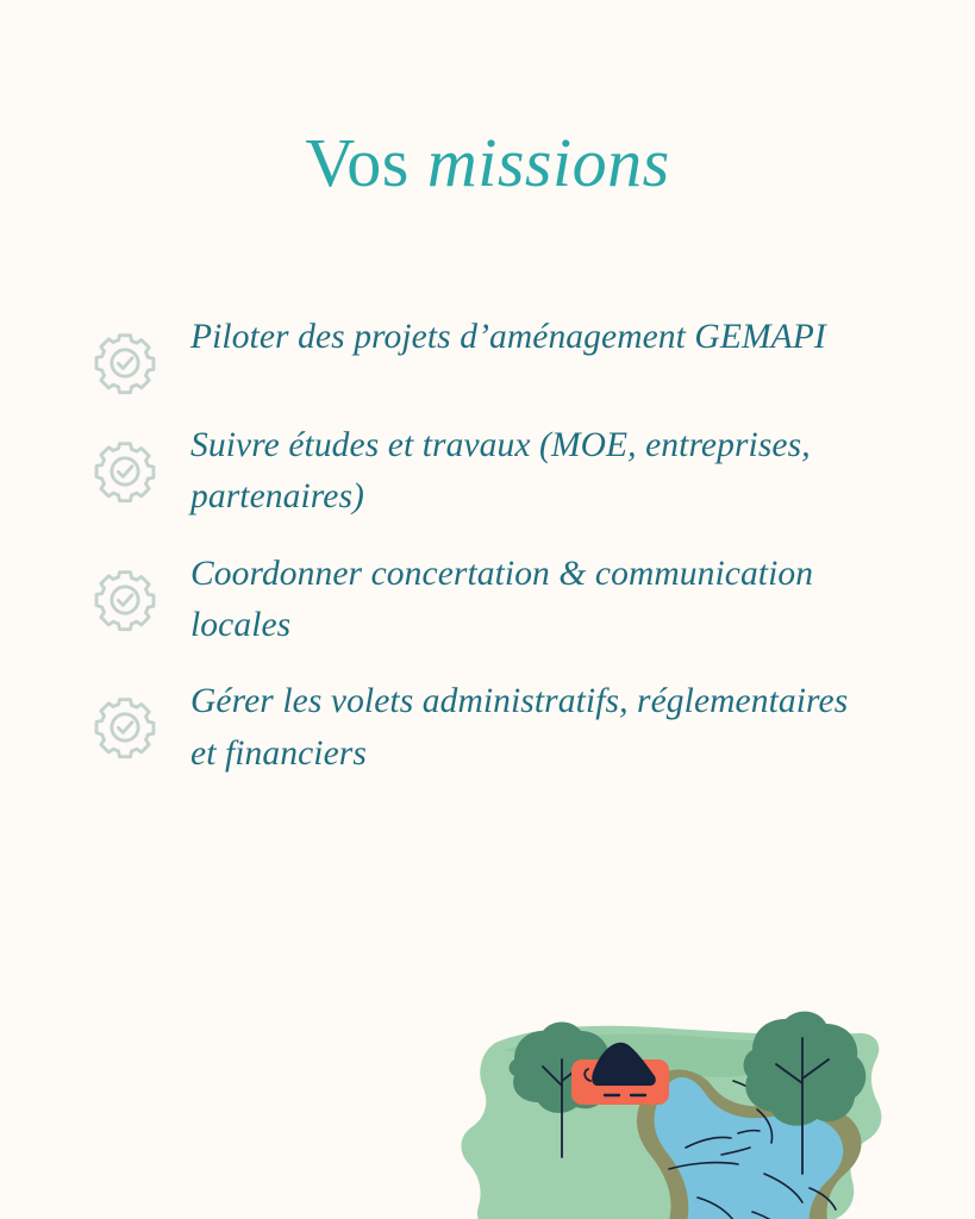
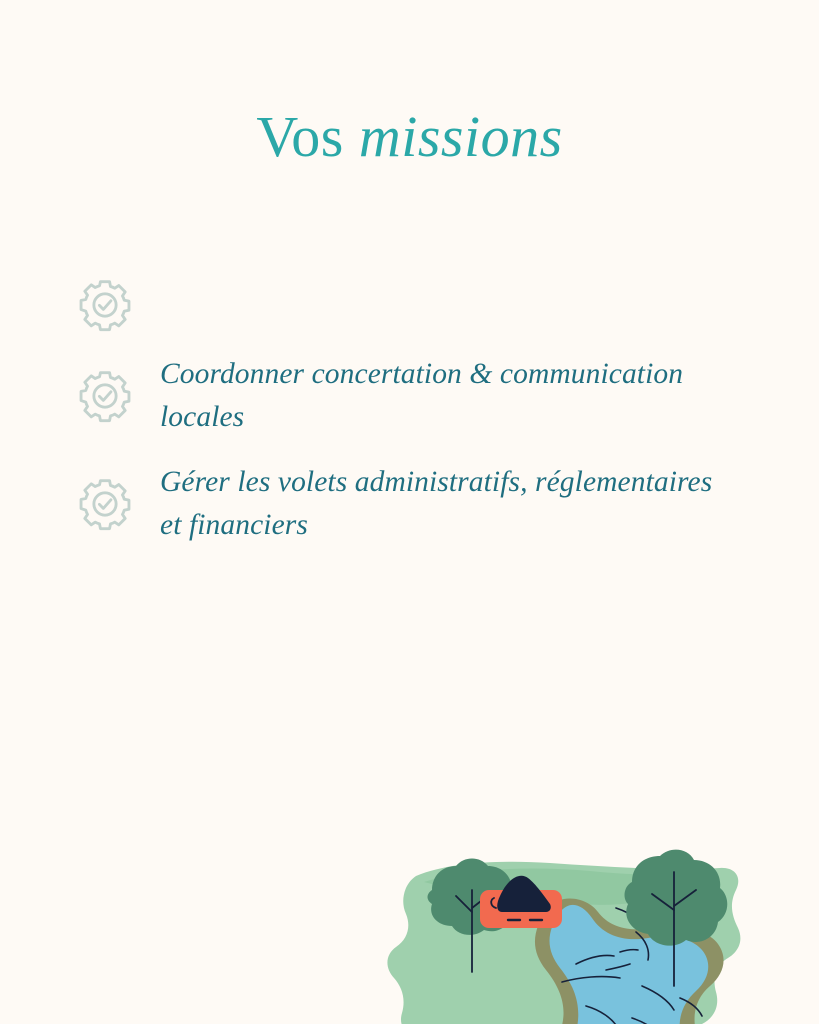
  Vos missions
- Piloter des projets d’aménagement GEMAPI
- Suivre études et travaux (MOE, entreprises, partenaires)
  Coordonner concertation & communication locales
  Gérer les volets administratifs, réglementaires et financiers
